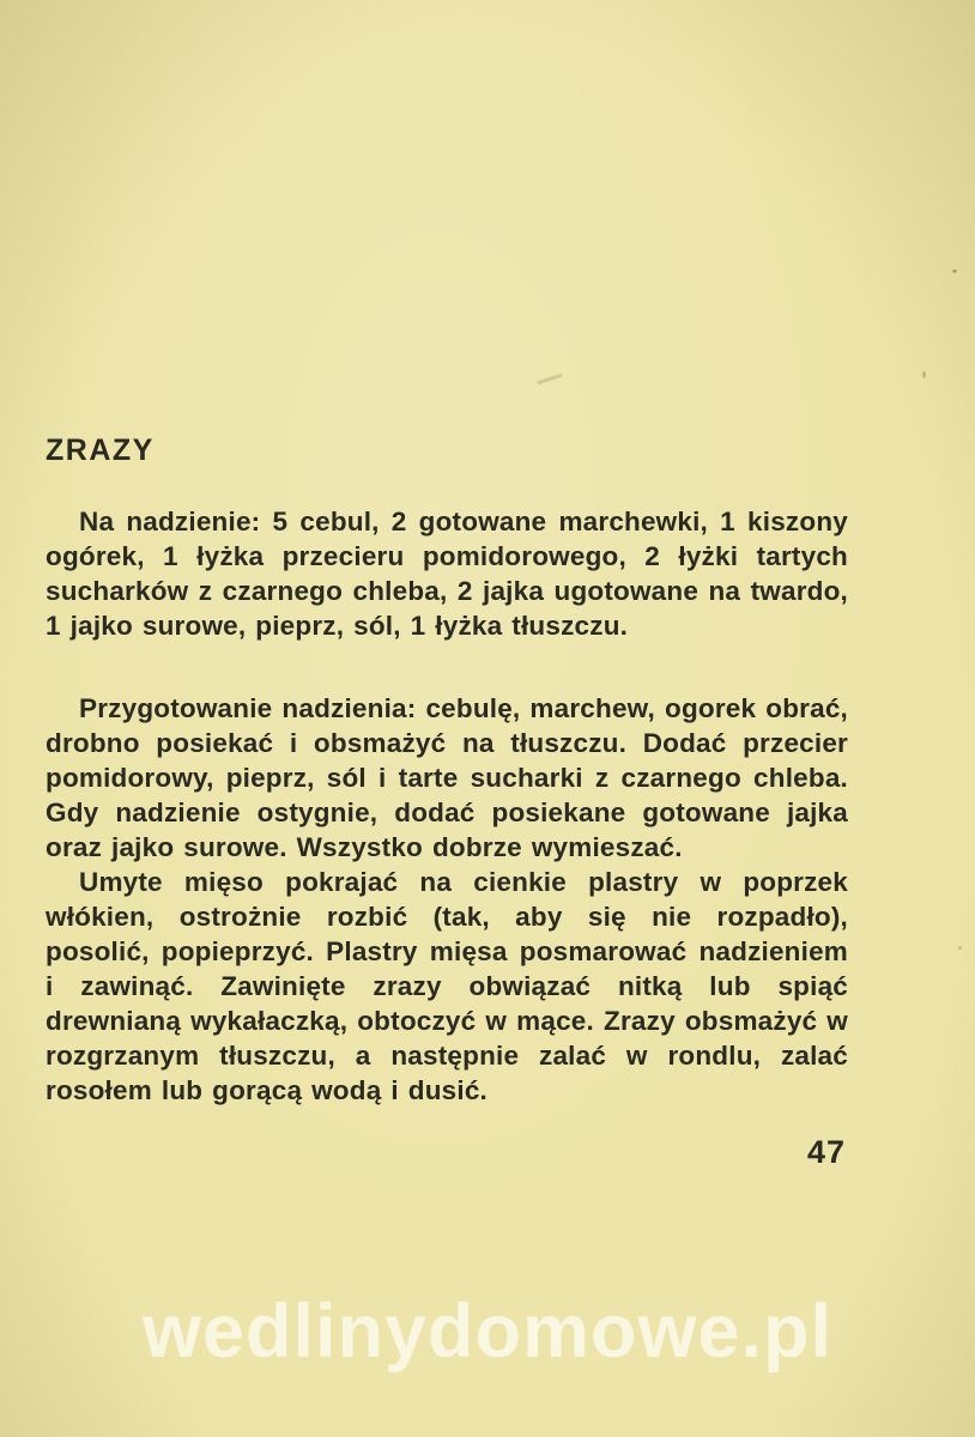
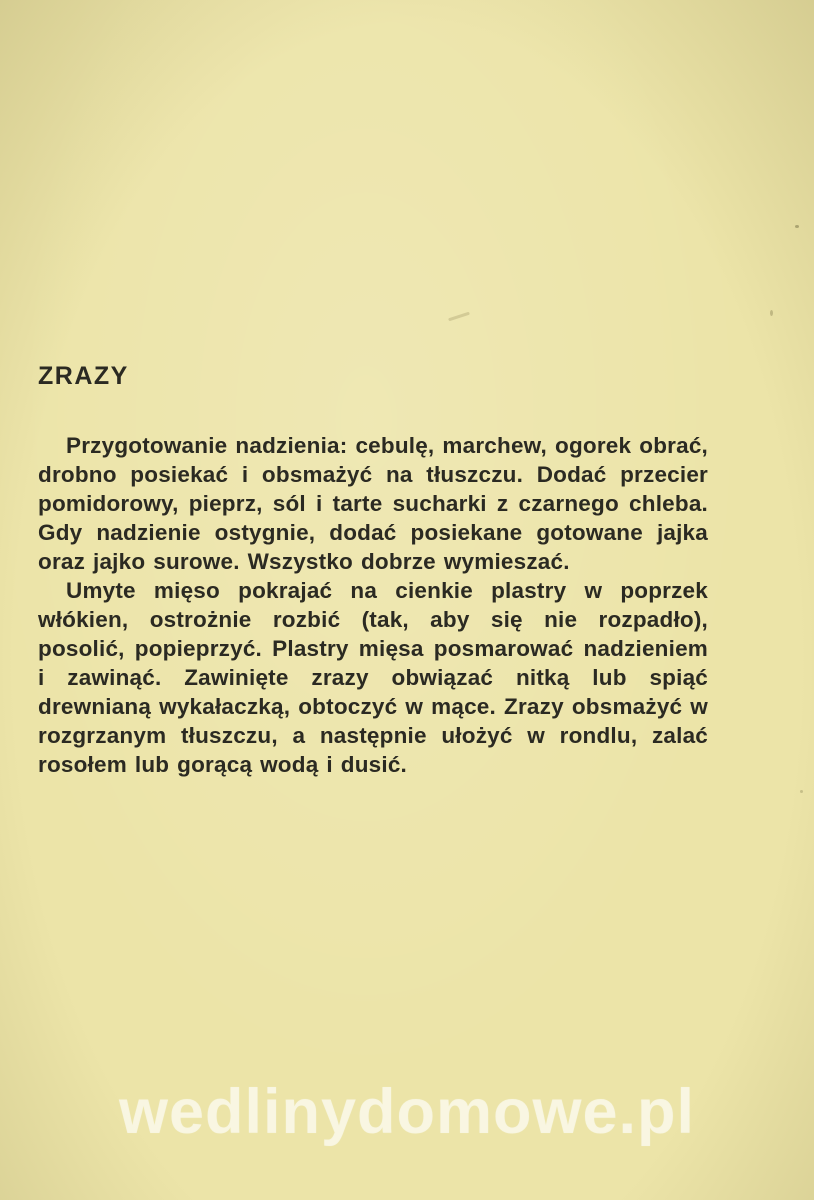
  ZRAZY
- Na nadzienie: 5 cebul, 2 gotowane marchewki, 1 kiszony ogórek, 1 łyżka przecieru pomidorowego, 2 łyżki tartych sucharków z czarnego chleba, 2 jajka ugotowane na twardo, 1 jajko surowe, pieprz, sól, 1 łyżka tłuszczu.
  Przygotowanie nadzienia: cebulę, marchew, ogorek obrać, drobno posiekać i obsmażyć na tłuszczu. Dodać przecier pomidorowy, pieprz, sól i tarte sucharki z czarnego chleba. Gdy nadzienie ostygnie, dodać posiekane gotowane jajka oraz jajko surowe. Wszystko dobrze wymieszać.
- Umyte mięso pokrajać na cienkie plastry w poprzek włókien, ostrożnie rozbić (tak, aby się nie rozpadło), posolić, popieprzyć. Plastry mięsa posmarować nadzieniem i zawinąć. Zawinięte zrazy obwiązać nitką lub spiąć drewnianą wykałaczką, obtoczyć w mące. Zrazy obsmażyć w rozgrzanym tłuszczu, a następnie zalać w rondlu, zalać rosołem lub gorącą wodą i dusić.
+ Umyte mięso pokrajać na cienkie plastry w poprzek włókien, ostrożnie rozbić (tak, aby się nie rozpadło), posolić, popieprzyć. Plastry mięsa posmarować nadzieniem i zawinąć. Zawinięte zrazy obwiązać nitką lub spiąć drewnianą wykałaczką, obtoczyć w mące. Zrazy obsmażyć w rozgrzanym tłuszczu, a następnie ułożyć w rondlu, zalać rosołem lub gorącą wodą i dusić.
- 47
  wedlinydomowe.pl
